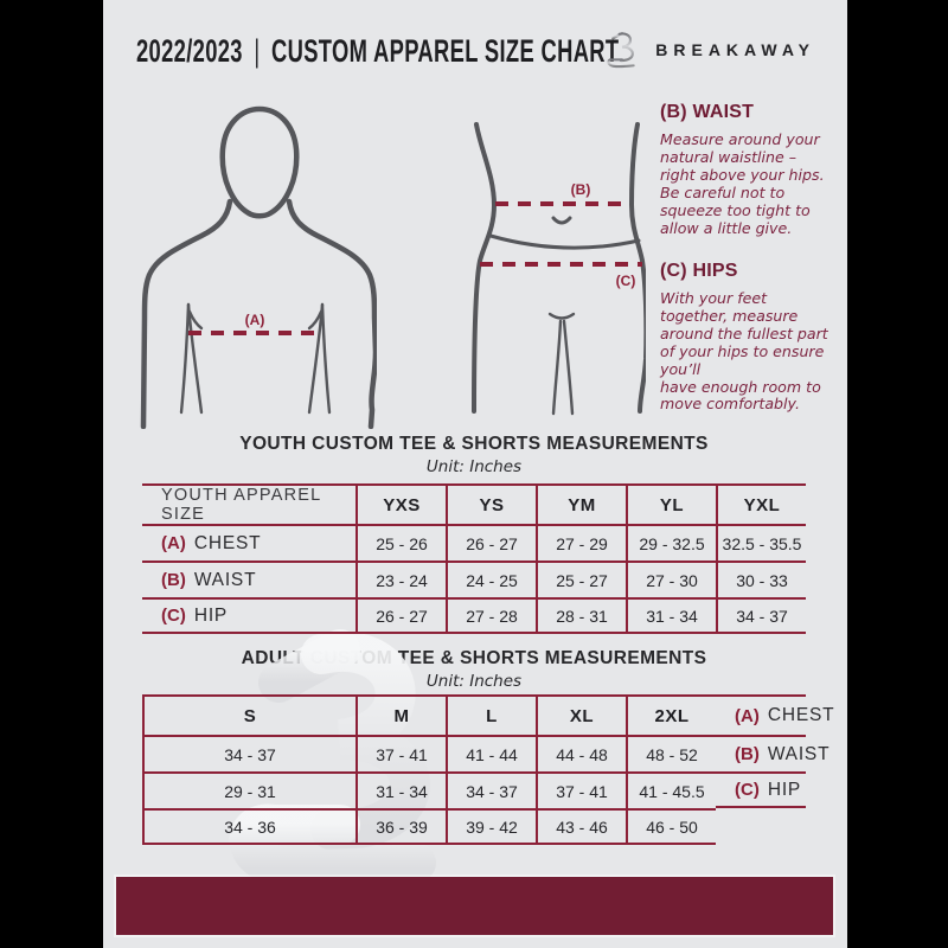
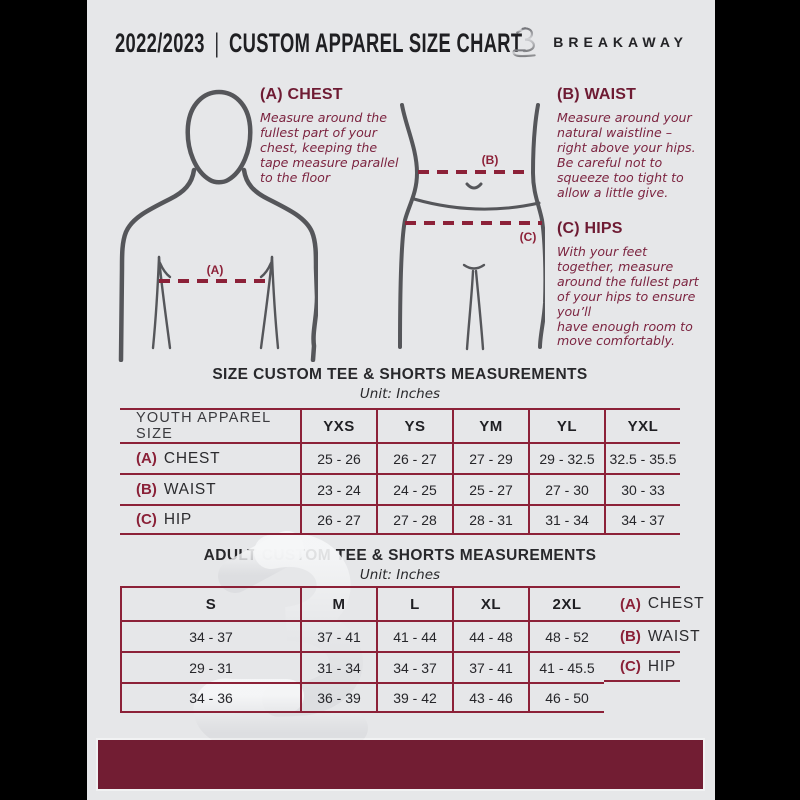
  2022/2023 | CUSTOM APPAREL SIZE CHART
  BREAKAWAY
  (A)
  (B)
  (C)
+ (A) CHEST
+ Measure around the
+ fullest part of your
+ chest, keeping the
+ tape measure parallel
+ to the floor
  (B) WAIST
  Measure around your
  natural waistline –
  right above your hips.
  Be careful not to
  squeeze too tight to
  allow a little give.
  (C) HIPS
  With your feet
  together, measure
  around the fullest part
  of your hips to ensure
  you’ll
  have enough room to
  move comfortably.
- YOUTH CUSTOM TEE & SHORTS MEASUREMENTS
+ SIZE CUSTOM TEE & SHORTS MEASUREMENTS
  Unit: Inches
  YOUTH APPAREL SIZE
  YXS
  YS
  YM
  YL
  YXL
  (A)
  CHEST
  25 - 26
  26 - 27
  27 - 29
  29 - 32.5
  32.5 - 35.5
  (B)
  WAIST
  23 - 24
  24 - 25
  25 - 27
  27 - 30
  30 - 33
  (C)
  HIP
  26 - 27
  27 - 28
  28 - 31
  31 - 34
  34 - 37
  ADU TEE & SHORTS MEASUREMENTS
  Unit: Inches
  S
  M
  L
  XL
  2XL
  (A)
  CHEST
  34 - 37
  37 - 41
  41 - 44
  44 - 48
  48 - 52
  (B)
  WAIST
  29 - 31
  31 - 34
  34 - 37
  37 - 41
  41 - 45.5
  (C)
  HIP
  34 - 36
  36 - 39
  39 - 42
  43 - 46
  46 - 50
